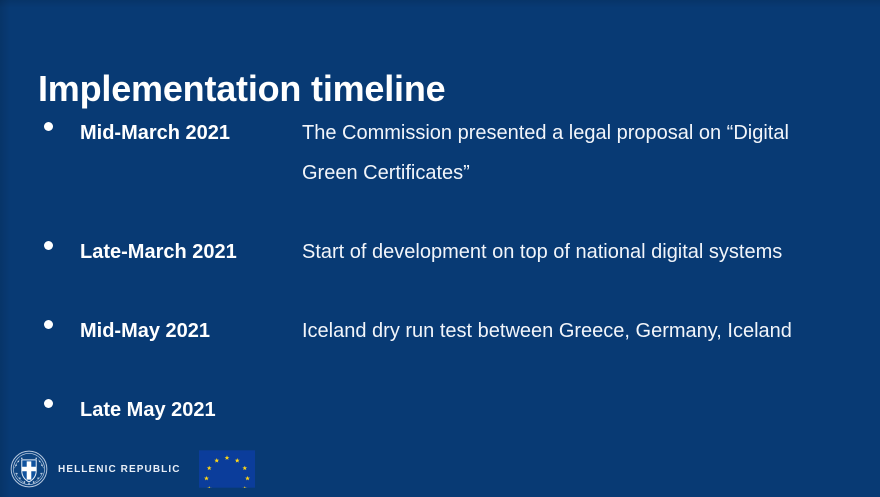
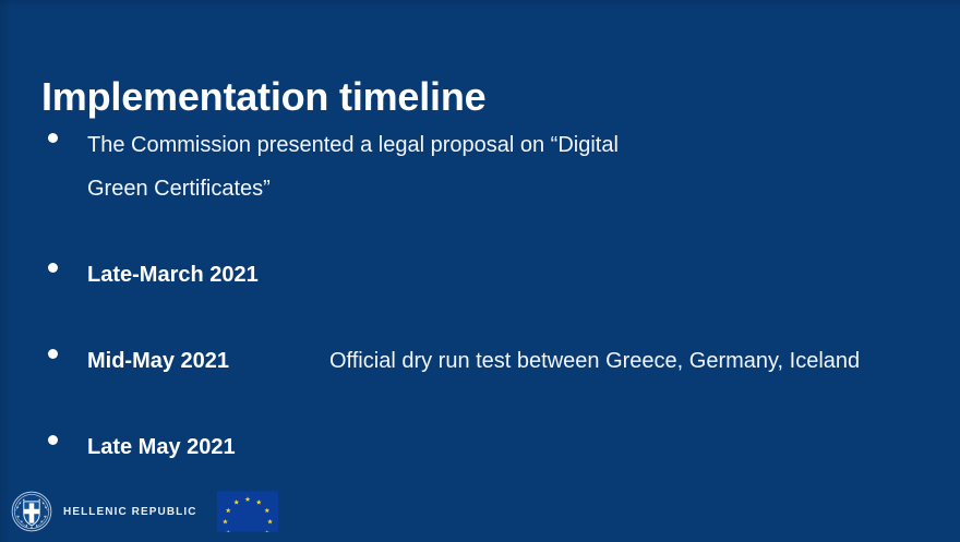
  Implementation timeline
- Mid-March 2021
  The Commission presented a legal proposal on “Digital Green Certificates”
  Late-March 2021
- Start of development on top of national digital systems
  Mid-May 2021
- Iceland dry run test between Greece, Germany, Iceland
+ Official dry run test between Greece, Germany, Iceland
  Late May 2021
  HELLENIC REPUBLIC
